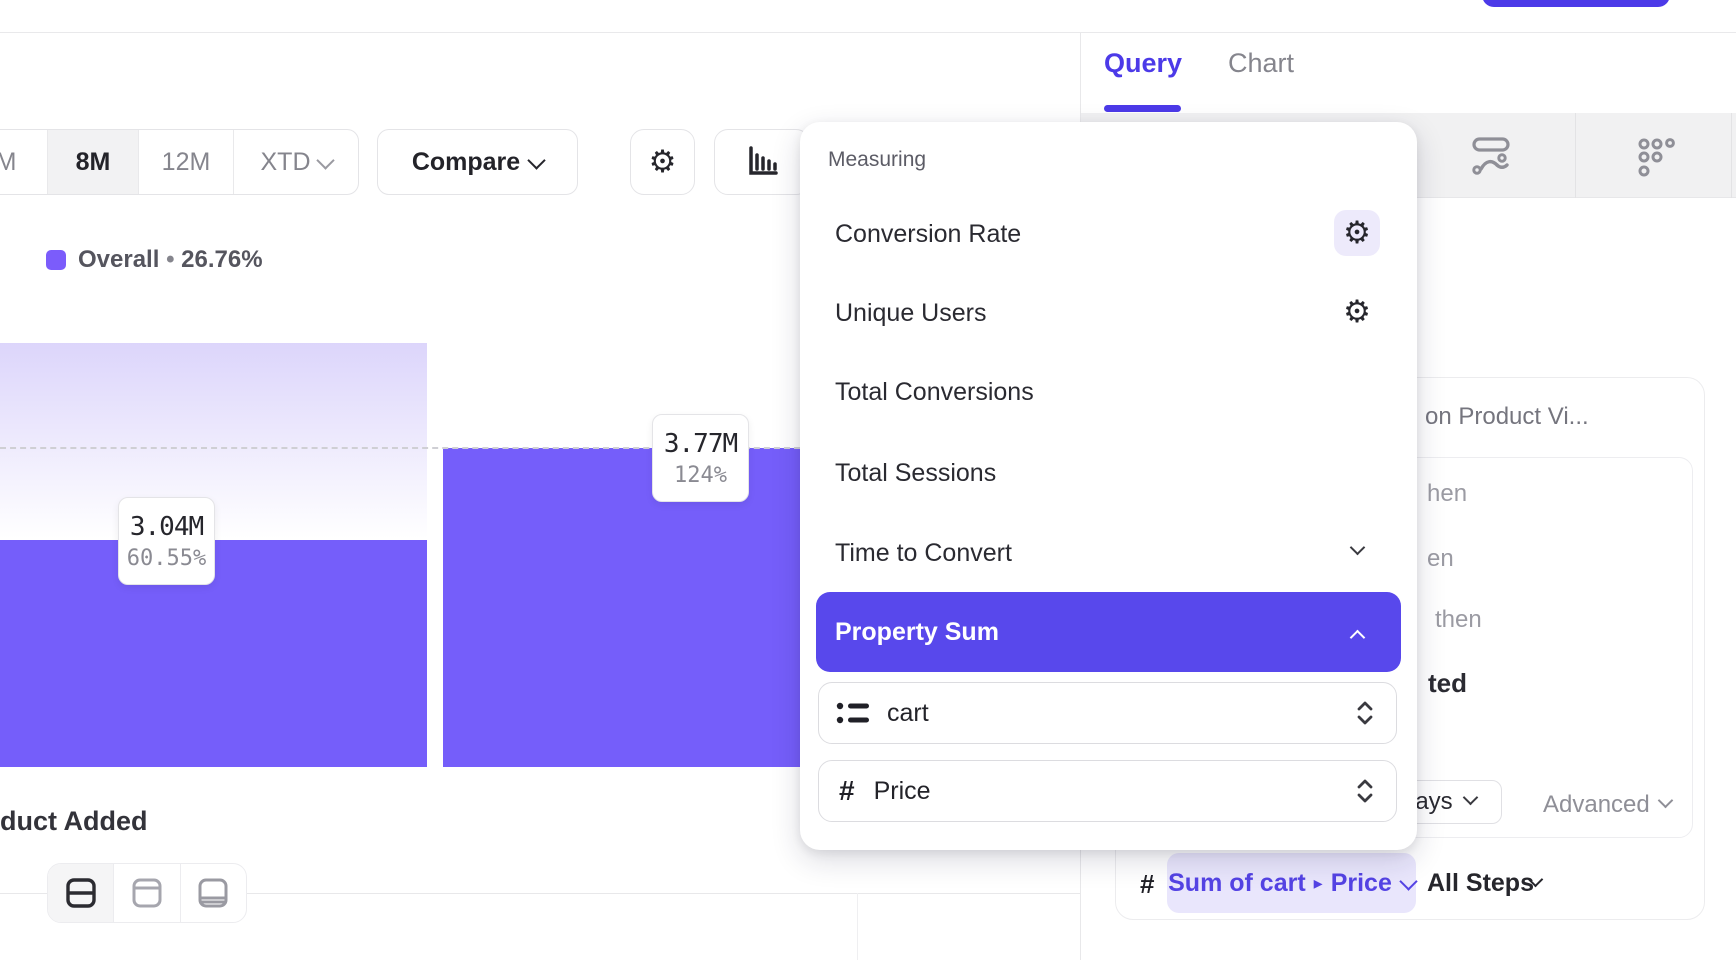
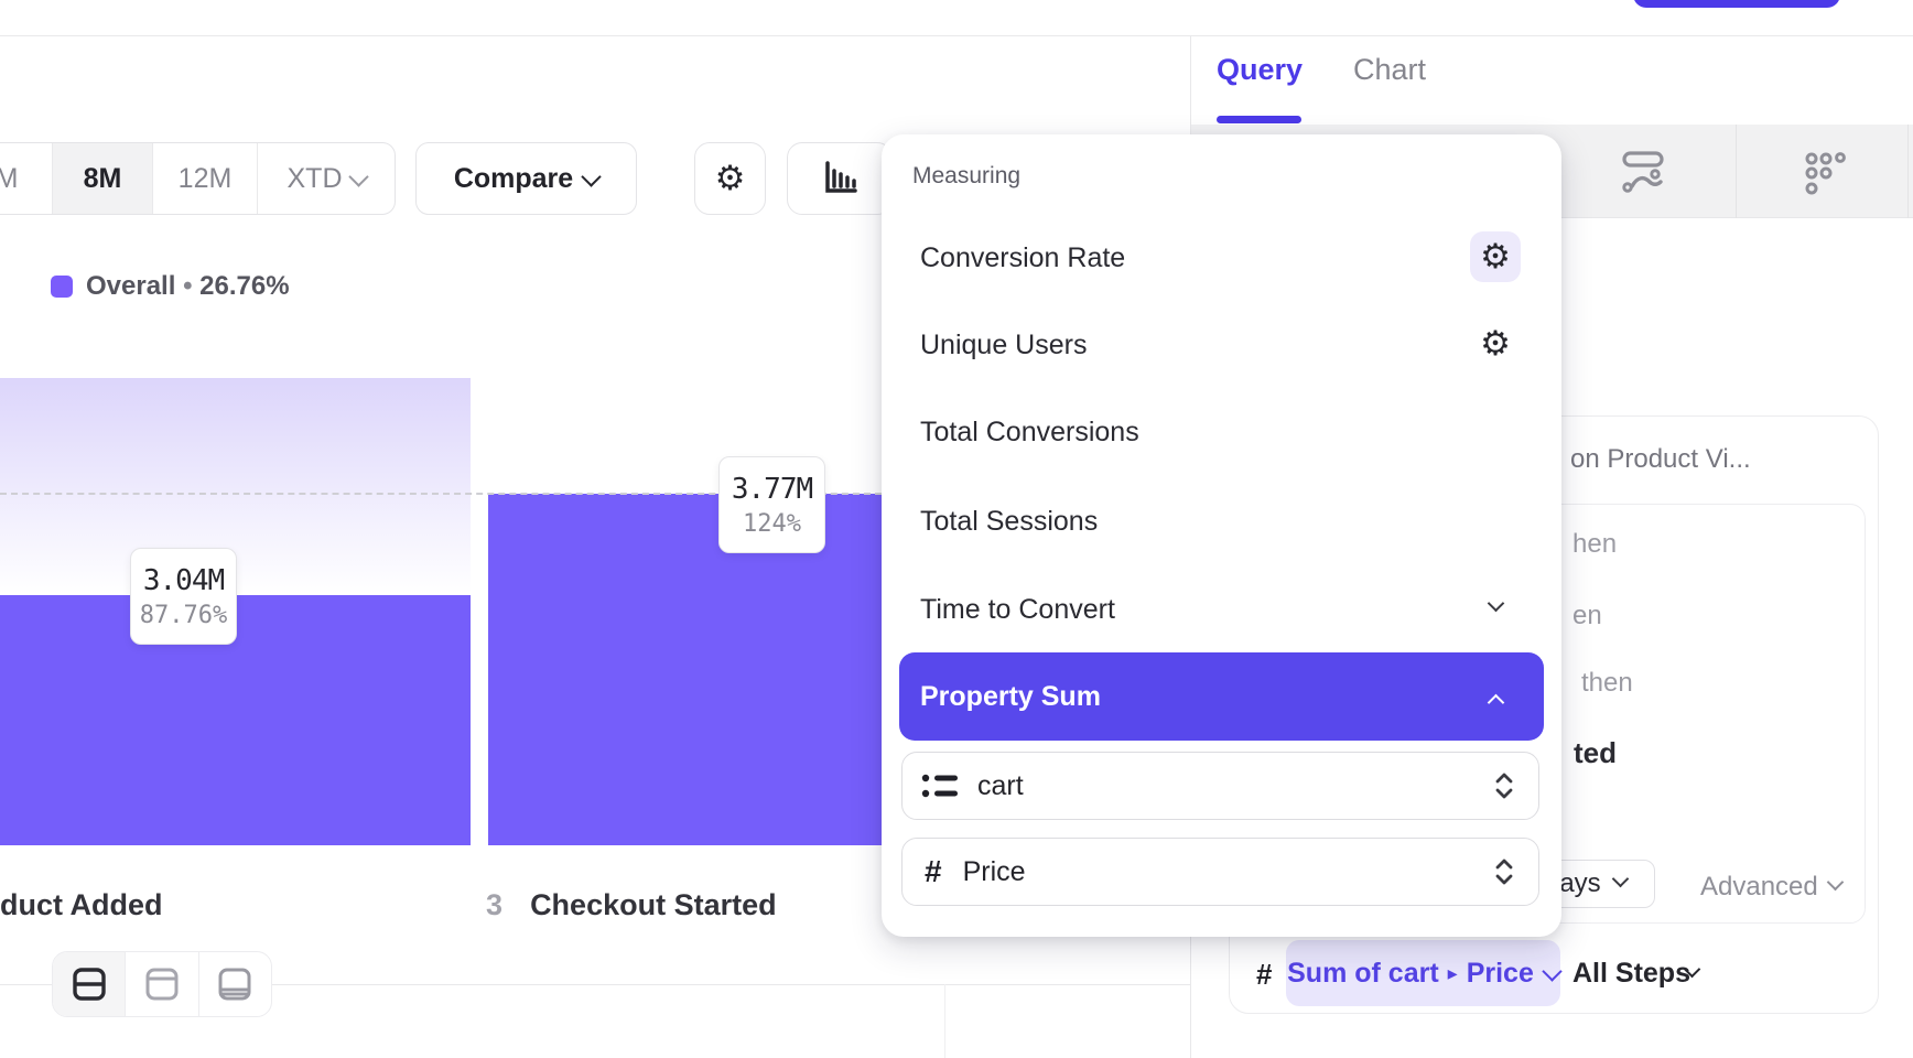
  M
  8M
  12M
  XTD
  Compare
  ⚙
  Overall • 26.76%
  3.04M
- 60.55%
+ 87.76%
  3.77M
  124%
  duct Added
+ 3 Checkout Started
  Query
  Chart
  on Product Vi...
  hen
  en
  then
  ted
  ays
  Advanced
  #
  Sum of cart
  ▸
  Price
  All Steps
  Measuring
  Conversion Rate
  ⚙
  Unique Users
  ⚙
  Total Conversions
  Total Sessions
  Time to Convert
  Property Sum
  cart
  #
  Price
